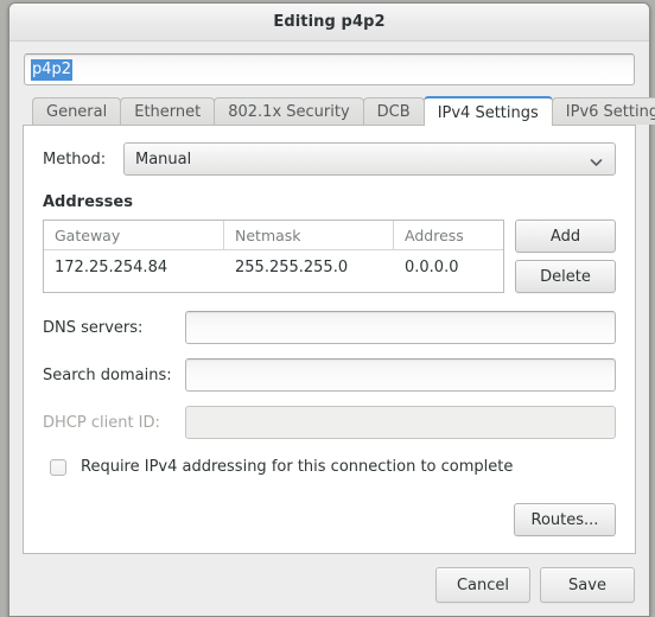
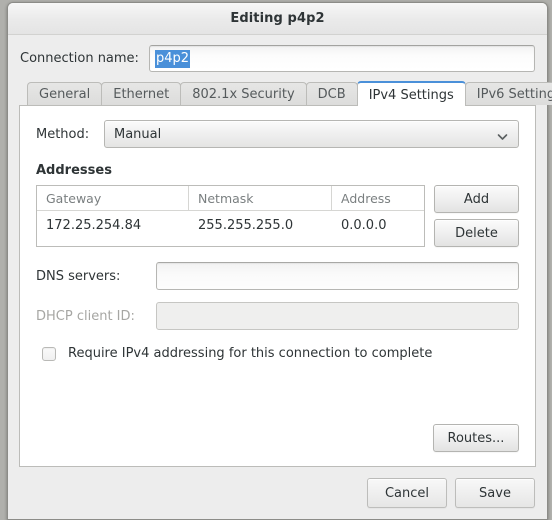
  Editing p4p2
+ Connection name:
  p4p2
  General
  Ethernet
  802.1x Security
  DCB
  IPv4 Settings
  IPv6 Setting
  Method:
  Manual
  Addresses
  Gateway
  Netmask
  Address
  172.25.254.84
  255.255.255.0
  0.0.0.0
  Add
  Delete
  DNS servers:
- Search domains:
  DHCP client ID:
  Require IPv4 addressing for this connection to complete
  Routes...
  Cancel
  Save
